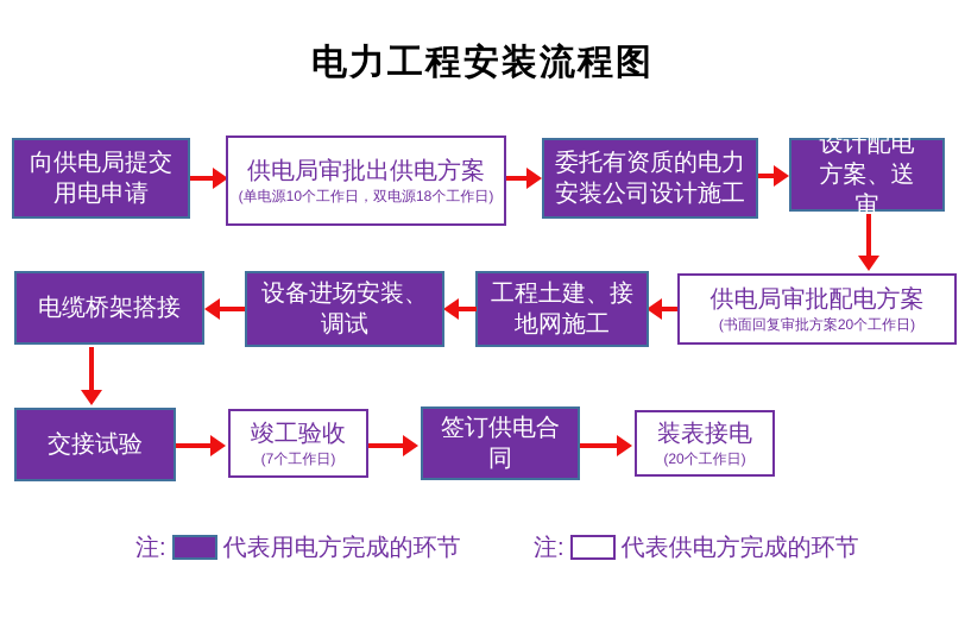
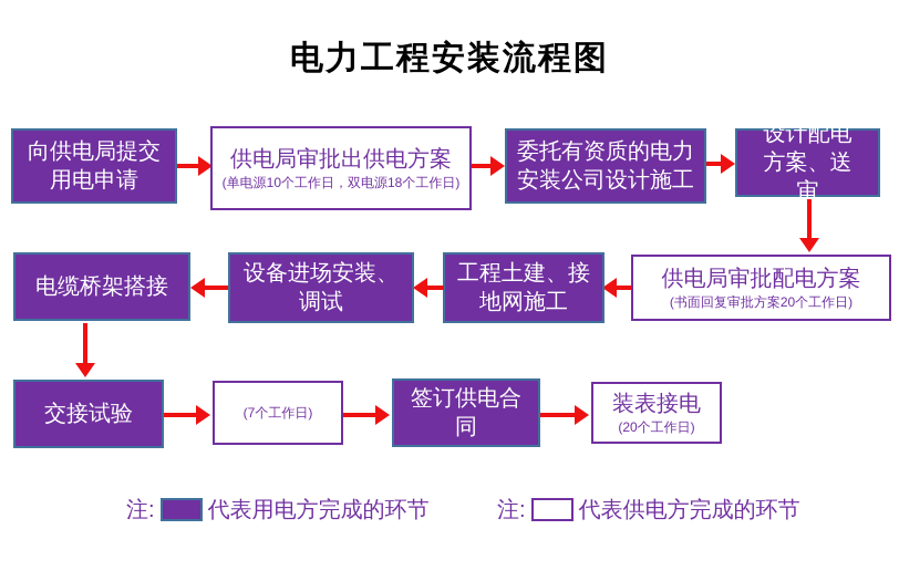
  电力工程安装流程图
  向供电局提交用电申请
  供电局审批出供电方案
  (单电源10个工作日，双电源18个工作日)
  委托有资质的电力安装公司设计施工
  设计配电方案、送审
  供电局审批配电方案
  (书面回复审批方案20个工作日)
  工程土建、接地网施工
  设备进场安装、调试
  电缆桥架搭接
  交接试验
- 竣工验收
  (7个工作日)
  签订供电合同
  装表接电
  (20个工作日)
  注:
  代表用电方完成的环节
  注:
  代表供电方完成的环节
